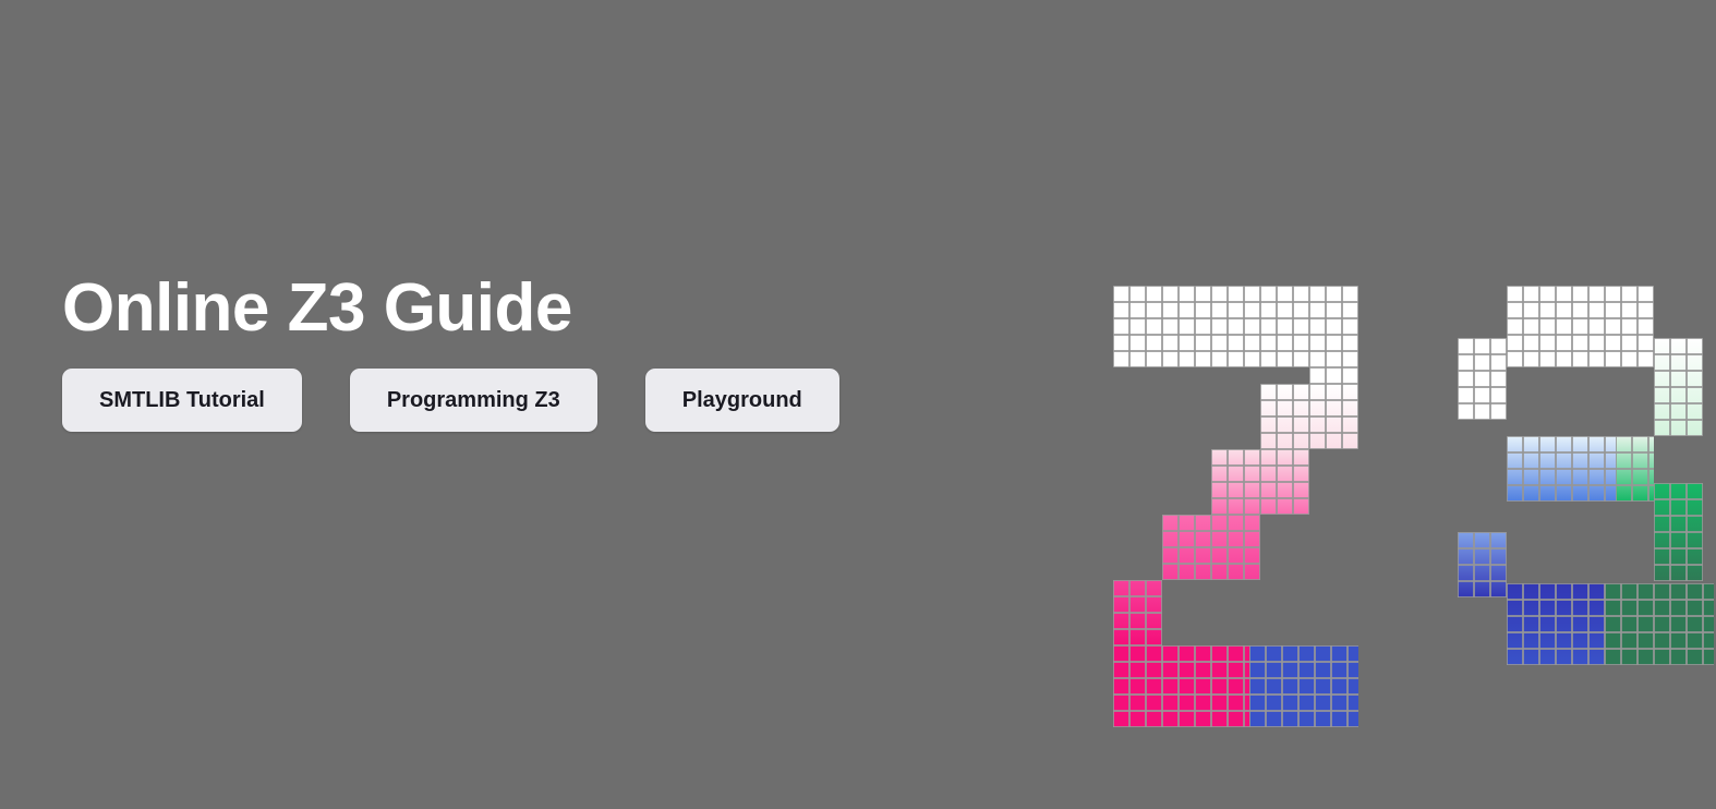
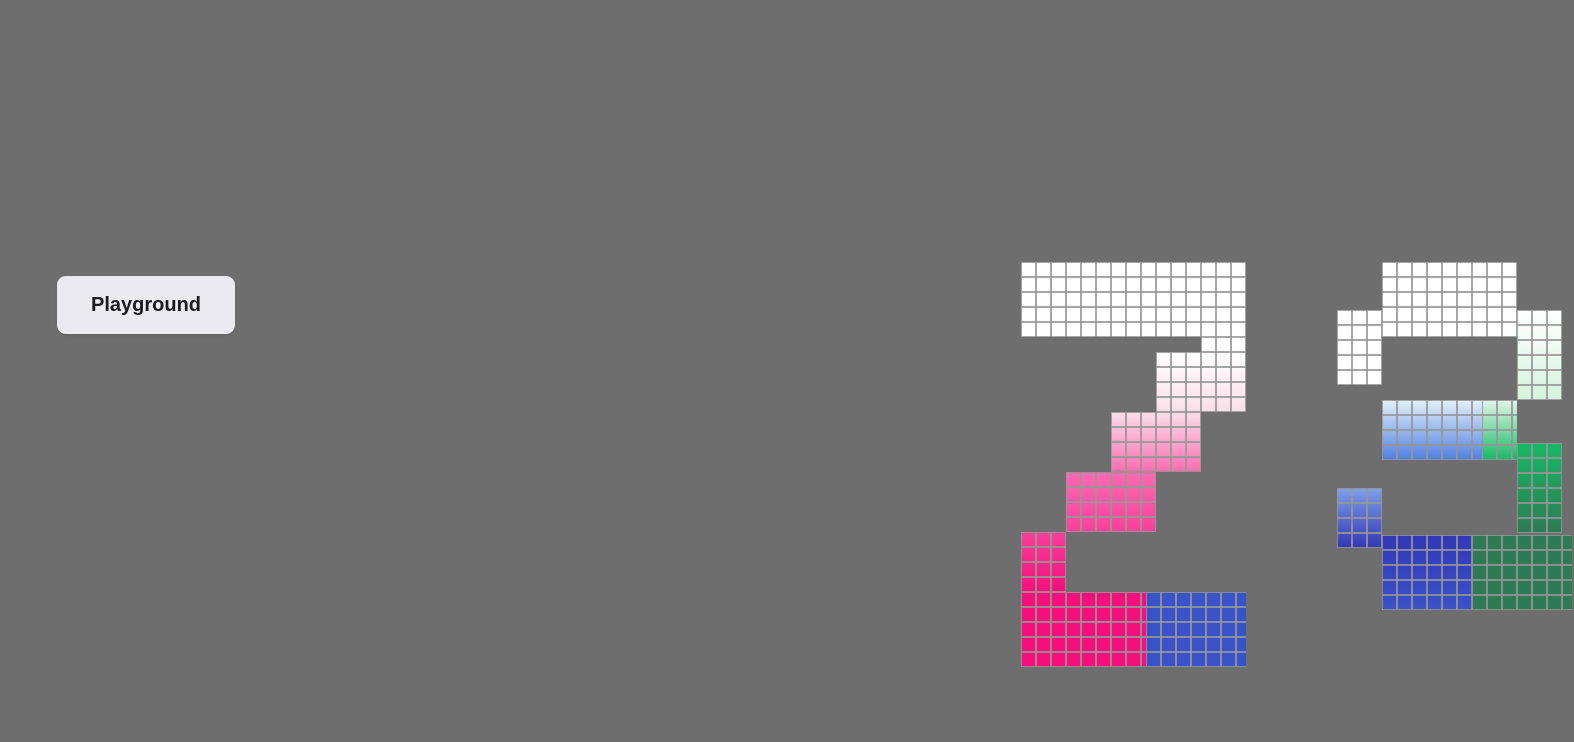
- Online Z3 Guide
- SMTLIB Tutorial
- Programming Z3
  Playground
